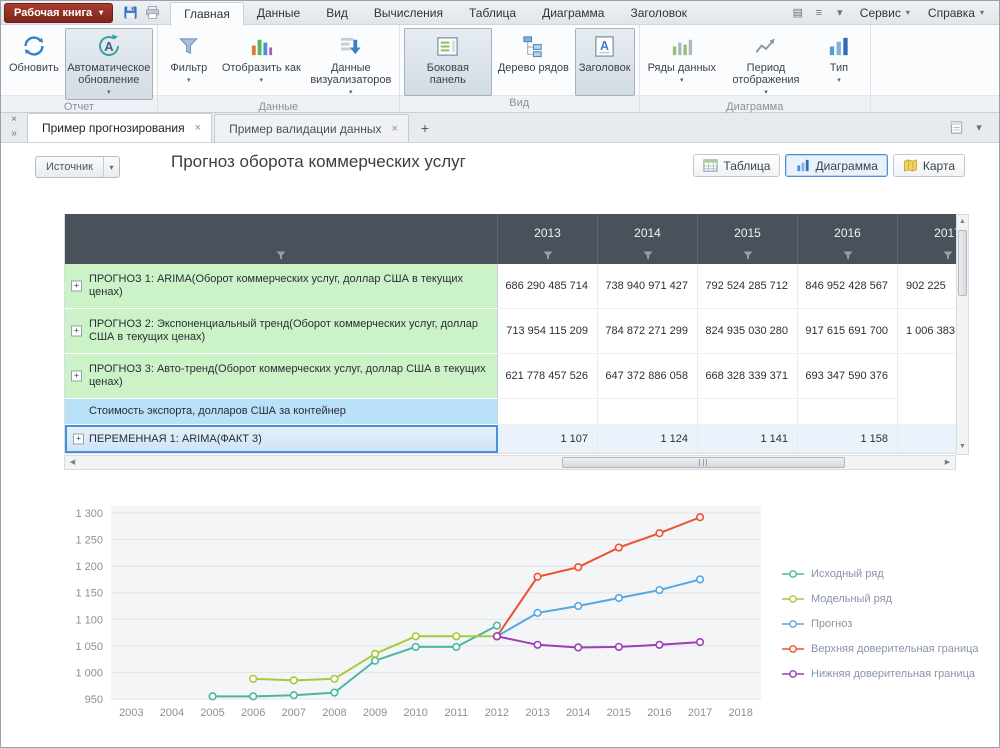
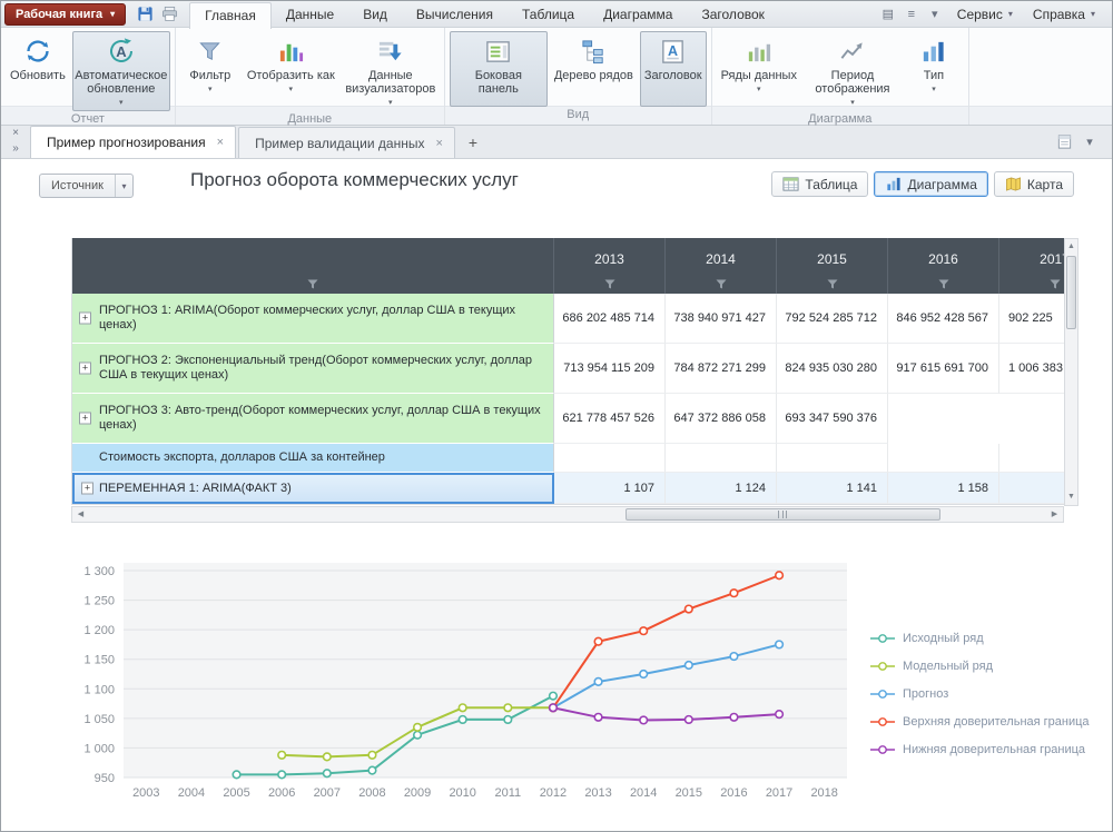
  Рабочая книга
  ▾
  Главная
  Данные
  Вид
  Вычисления
  Таблица
  Диаграмма
  Заголовок
  ▤
  ≡
  ▾
  Сервис
  ▾
  Справка
  ▾
  Обновить
  A
  Автоматическое обновление
  Отчет
  Фильтр
  Отобразить как
  Данные визуализаторов
  Данные
  Боковая панель
  Дерево рядов
  A
  Заголовок
  Вид
  Ряды данных
  Период отображения
  Тип
  Диаграмма
  ×
  »
  Пример прогнозирования
  ×
  Пример валидации данных
  ×
  +
  ▾
  Источник
  ▾
  Прогноз оборота коммерческих услуг
  Таблица
  Диаграмма
  Карта
  2013
  2014
  2015
  2016
  201
  +
  ПРОГНОЗ 1: ARIMA(Оборот коммерческих услуг, доллар США в текущих ценах)
- 686 290 485 714
+ 686 202 485 714
  738 940 971 427
  792 524 285 712
  846 952 428 567
  902 225
  +
  ПРОГНОЗ 2: Экспоненциальный тренд(Оборот коммерческих услуг, доллар США в текущих ценах)
  713 954 115 209
  784 872 271 299
  824 935 030 280
  917 615 691 700
  1 006 383
  +
  ПРОГНОЗ 3: Авто-тренд(Оборот коммерческих услуг, доллар США в текущих ценах)
  621 778 457 526
  647 372 886 058
- 668 328 339 371
  693 347 590 376
  Стоимость экспорта, долларов США за контейнер
  +
  ПЕРЕМЕННАЯ 1: ARIMA(ФАКТ 3)
  1 107
  1 124
  1 141
  1 158
  950
  1 000
  1 050
  1 100
  1 150
  1 200
  1 250
  1 300
  2003
  2004
  2005
  2006
  2007
  2008
  2009
  2010
  2011
  2012
  2013
  2014
  2015
  2016
  2017
  2018
  Исходный ряд
  Модельный ряд
  Прогноз
  Верхняя доверительная граница
  Нижняя доверительная граница
